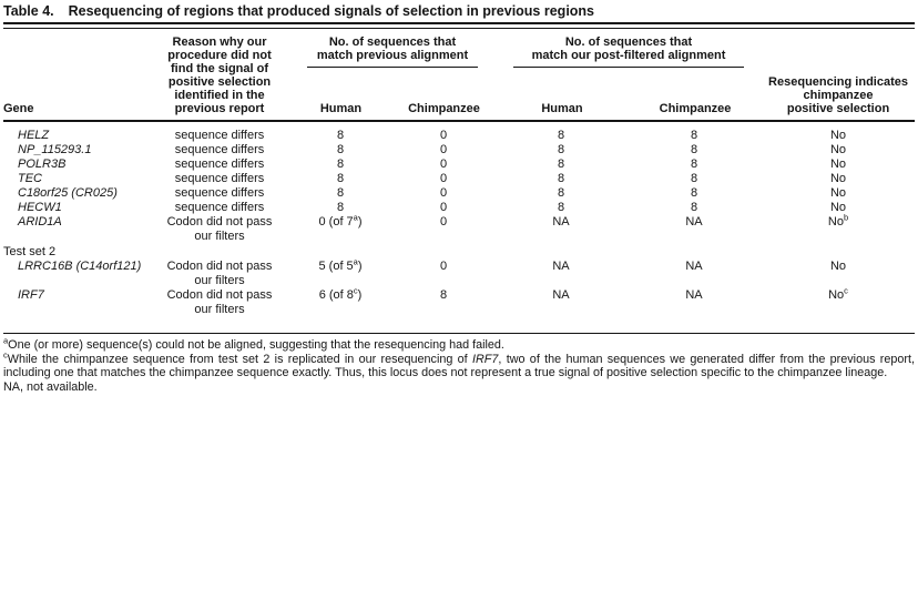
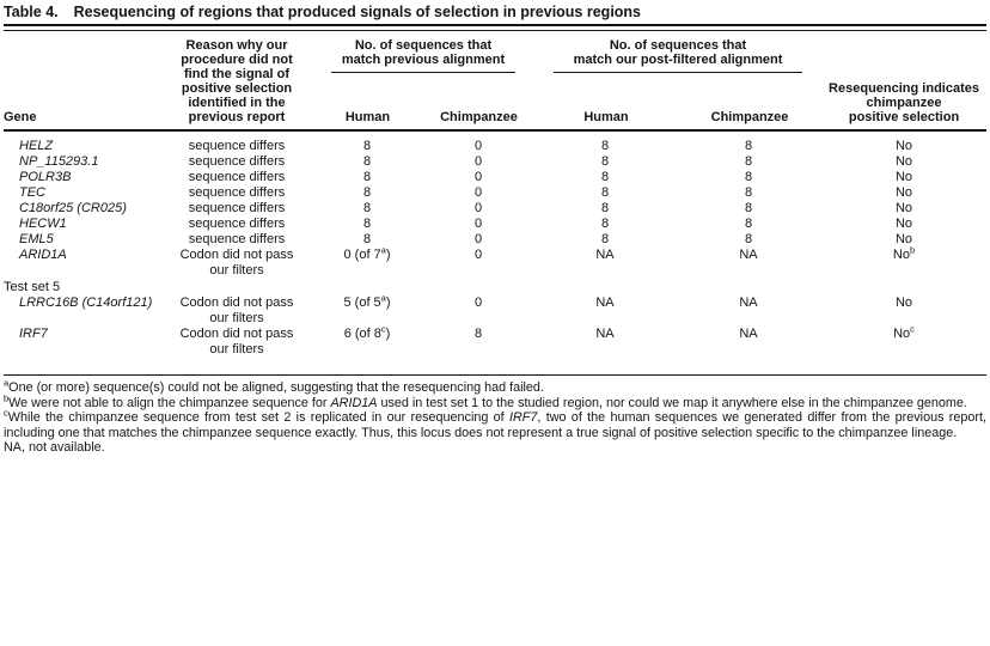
  Table 4. Resequencing of regions that produced signals of selection in previous regions
  Gene	Reason why ourprocedure did notfind the signal ofpositive selectionidentified in theprevious report	No. of sequences thatmatch previous alignment Human Chimpanzee	No. of sequences thatmatch our post-filtered alignment Human Chimpanzee	Resequencing indicateschimpanzeepositive selection
  HELZ	sequence differs	8	0	8	8	No
  NP_115293.1	sequence differs	8	0	8	8	No
  POLR3B	sequence differs	8	0	8	8	No
  TEC	sequence differs	8	0	8	8	No
  C18orf25 (CR025)	sequence differs	8	0	8	8	No
  HECW1	sequence differs	8	0	8	8	No
+ EML5	sequence differs	8	0	8	8	No
  ARID1A	Codon did not passour filters	0 (of 7a)	0	NA	NA	Nob
- Test set 2
+ Test set 5
  LRRC16B (C14orf121)	Codon did not passour filters	5 (of 5a)	0	NA	NA	No
  IRF7	Codon did not passour filters	6 (of 8c)	8	NA	NA	Noc
  aOne (or more) sequence(s) could not be aligned, suggesting that the resequencing had failed.
+ bWe were not able to align the chimpanzee sequence for ARID1A used in test set 1 to the studied region, nor could we map it anywhere else in the chimpanzee genome.
  cWhile the chimpanzee sequence from test set 2 is replicated in our resequencing of IRF7, two of the human sequences we generated differ from the previous report, including one that matches the chimpanzee sequence exactly. Thus, this locus does not represent a true signal of positive selection specific to the chimpanzee lineage.
  NA, not available.
